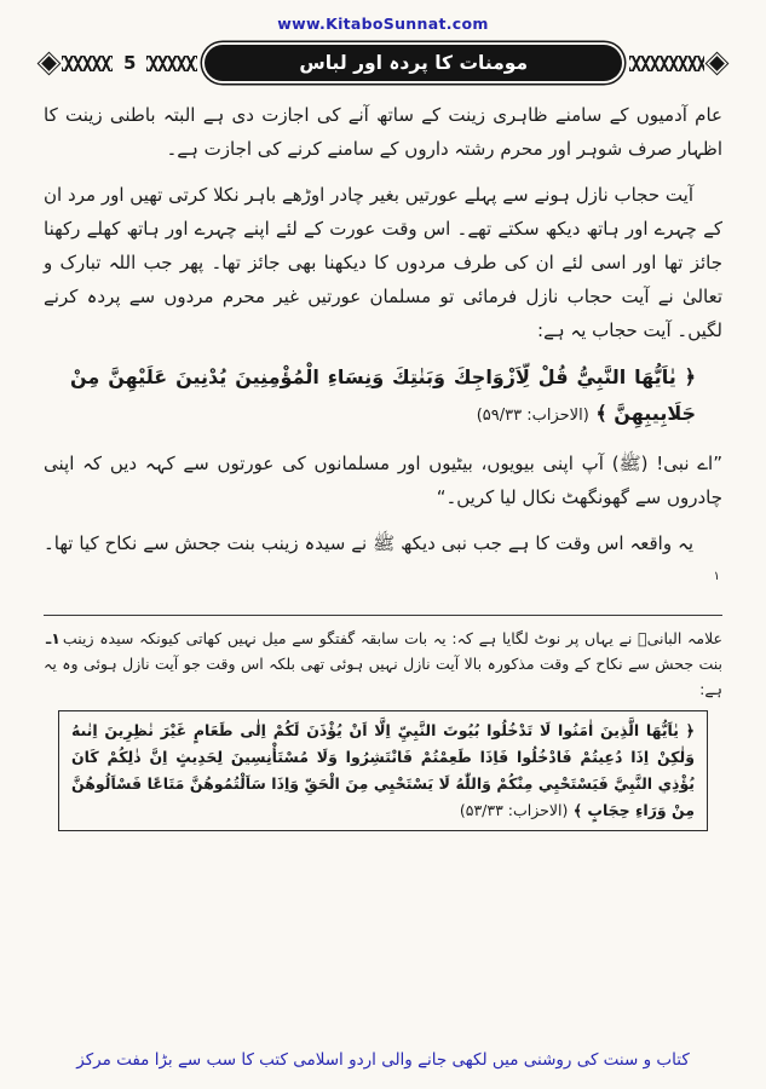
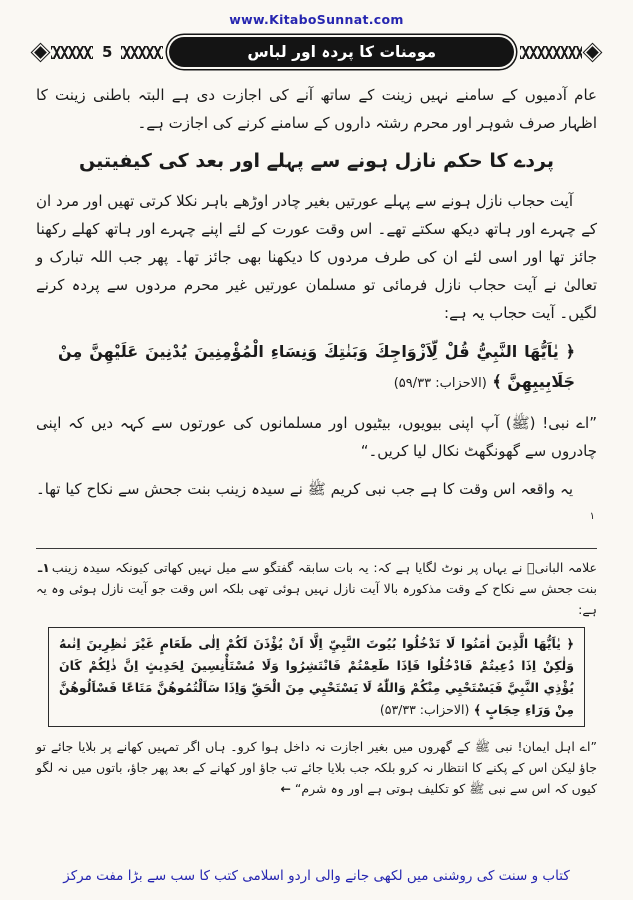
  www.KitaboSunnat.com
  5
  مومنات کا پردہ اور لباس
- عام آدمیوں کے سامنے ظاہری زینت کے ساتھ آنے کی اجازت دی ہے البتہ باطنی زینت کا اظہار صرف شوہر اور محرم رشتہ داروں کے سامنے کرنے کی اجازت ہے۔
+ عام آدمیوں کے سامنے نہیں زینت کے ساتھ آنے کی اجازت دی ہے البتہ باطنی زینت کا اظہار صرف شوہر اور محرم رشتہ داروں کے سامنے کرنے کی اجازت ہے۔
+ پردے کا حکم نازل ہونے سے پہلے اور بعد کی کیفیتیں
  آیت حجاب نازل ہونے سے پہلے عورتیں بغیر چادر اوڑھے باہر نکلا کرتی تھیں اور مرد ان کے چہرے اور ہاتھ دیکھ سکتے تھے۔ اس وقت عورت کے لئے اپنے چہرے اور ہاتھ کھلے رکھنا جائز تھا اور اسی لئے ان کی طرف مردوں کا دیکھنا بھی جائز تھا۔ پھر جب اللہ تبارک و تعالیٰ نے آیت حجاب نازل فرمائی تو مسلمان عورتیں غیر محرم مردوں سے پردہ کرنے لگیں۔ آیت حجاب یہ ہے:
  ﴿ يٰاَيُّهَا النَّبِيُّ قُلْ لِّاَزْوَاجِكَ وَبَنٰتِكَ وَنِسَاءِ الْمُؤْمِنِينَ يُدْنِينَ عَلَيْهِنَّ مِنْ جَلَابِيبِهِنَّ ﴾ (الاحزاب: ۵۹/۳۳)
  ”اے نبی! (ﷺ) آپ اپنی بیویوں، بیٹیوں اور مسلمانوں کی عورتوں سے کہہ دیں کہ اپنی چادروں سے گھونگھٹ نکال لیا کریں۔“
- یہ واقعہ اس وقت کا ہے جب نبی دیکھ ﷺ نے سیدہ زینب بنت جحش سے نکاح کیا تھا۔۱
+ یہ واقعہ اس وقت کا ہے جب نبی کریم ﷺ نے سیدہ زینب بنت جحش سے نکاح کیا تھا۔۱
  ۱ـ
  علامہ البانیؒ نے یہاں پر نوٹ لگایا ہے کہ: یہ بات سابقہ گفتگو سے میل نہیں کھاتی کیونکہ سیدہ زینب بنت جحش سے نکاح کے وقت مذکورہ بالا آیت نازل نہیں ہوئی تھی بلکہ اس وقت جو آیت نازل ہوئی وہ یہ ہے:
  ﴿ يٰاَيُّهَا الَّذِينَ اٰمَنُوا لَا تَدْخُلُوا بُيُوتَ النَّبِيِّ اِلَّا اَنْ يُؤْذَنَ لَكُمْ اِلٰى طَعَامٍ غَيْرَ نٰظِرِينَ اِنٰىهُ وَلٰكِنْ اِذَا دُعِيتُمْ فَادْخُلُوا فَاِذَا طَعِمْتُمْ فَانْتَشِرُوا وَلَا مُسْتَأْنِسِينَ لِحَدِيثٍ اِنَّ ذٰلِكُمْ كَانَ يُؤْذِي النَّبِيَّ فَيَسْتَحْيِي مِنْكُمْ وَاللّٰهُ لَا يَسْتَحْيِي مِنَ الْحَقِّ وَاِذَا سَاَلْتُمُوهُنَّ مَتَاعًا فَسْاَلُوهُنَّ مِنْ وَرَاءِ حِجَابٍ ﴾ (الاحزاب: ۵۳/۳۳)
+ ”اے اہل ایمان! نبی ﷺ کے گھروں میں بغیر اجازت نہ داخل ہوا کرو۔ ہاں اگر تمہیں کھانے پر بلایا جائے تو جاؤ لیکن اس کے پکنے کا انتظار نہ کرو بلکہ جب بلایا جائے تب جاؤ اور کھانے کے بعد پھر جاؤ، باتوں میں نہ لگو کیوں کہ اس سے نبی ﷺ کو تکلیف ہوتی ہے اور وہ شرم“ ←
  کتاب و سنت کی روشنی میں لکھی جانے والی اردو اسلامی کتب کا سب سے بڑا مفت مرکز
